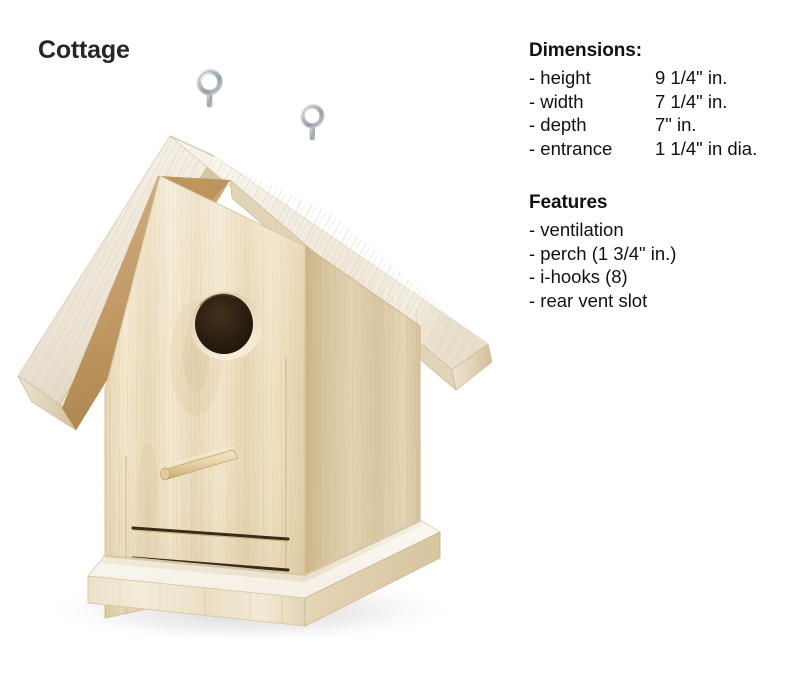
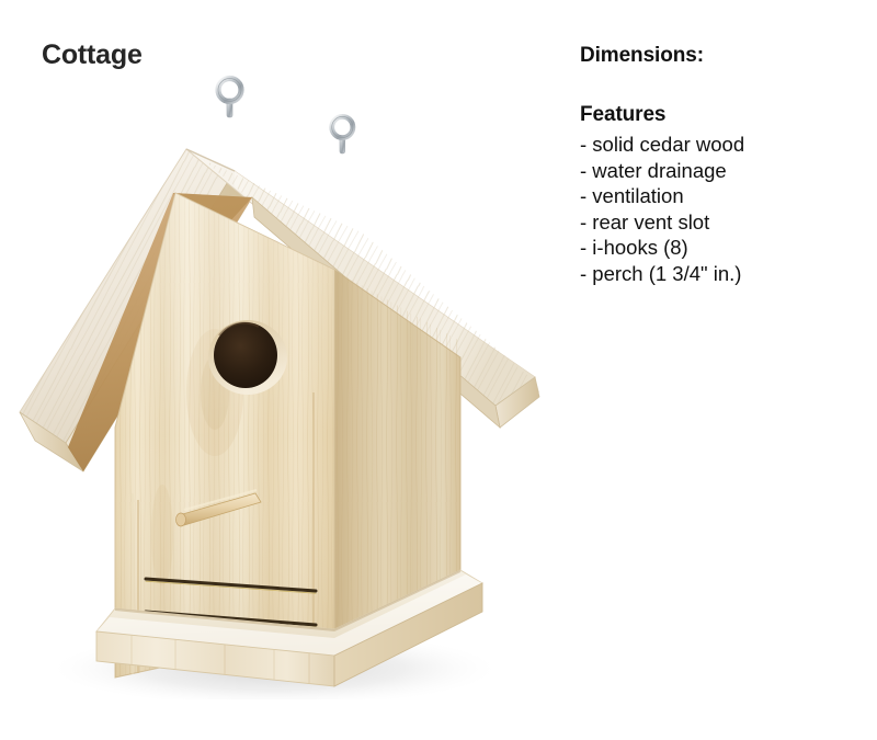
  Cottage
  Dimensions:
- - height
- 9 1/4" in.
- - width
- 7 1/4" in.
- - depth
- 7" in.
- - entrance
- 1 1/4" in dia.
  Features
+ - solid cedar wood
+ - water drainage
  - ventilation
- - perch (1 3/4" in.)
+ - rear vent slot
  - i-hooks (8)
- - rear vent slot
+ - perch (1 3/4" in.)
